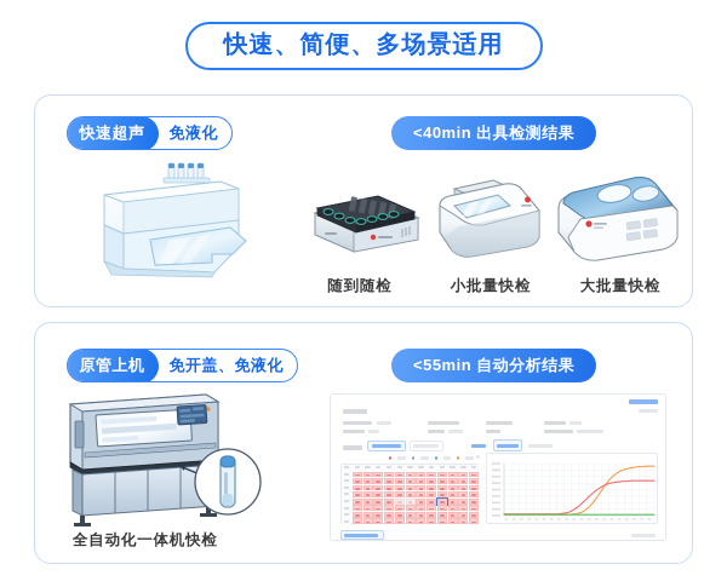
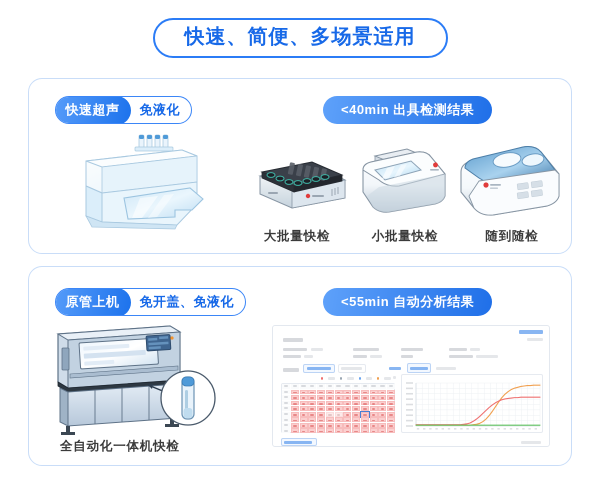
  快速、简便、多场景适用
  快速超声
  免液化
  <40min 出具检测结果
- 随到随检
+ 大批量快检
  小批量快检
- 大批量快检
+ 随到随检
  原管上机
  免开盖、免液化
  <55min 自动分析结果
  全自动化一体机快检
